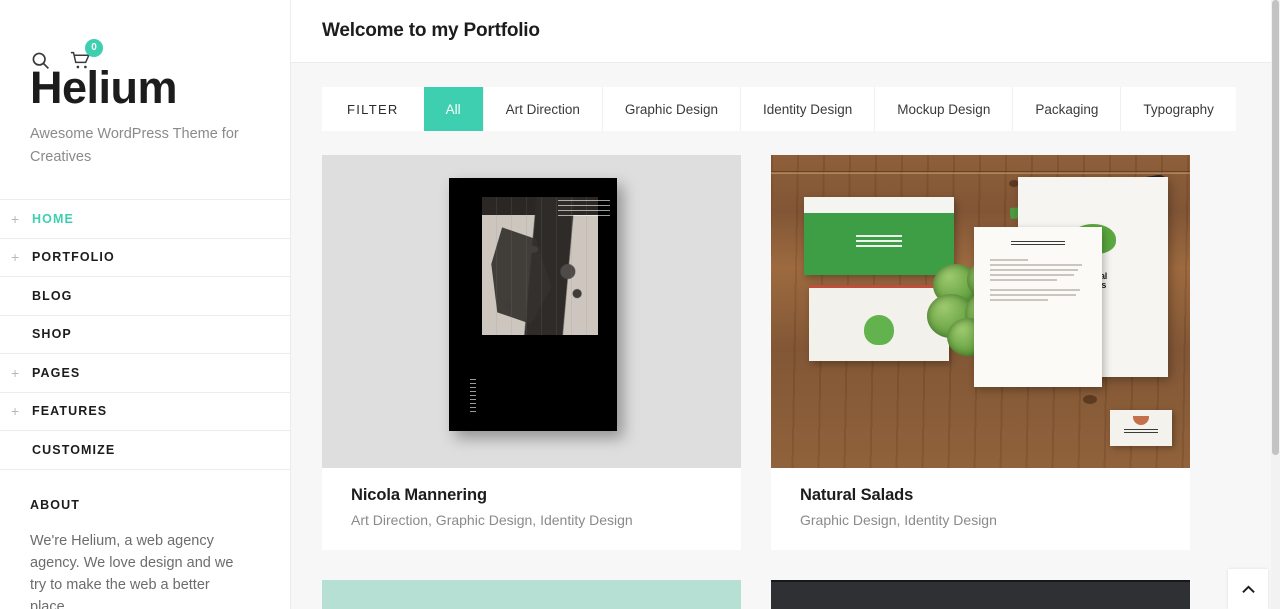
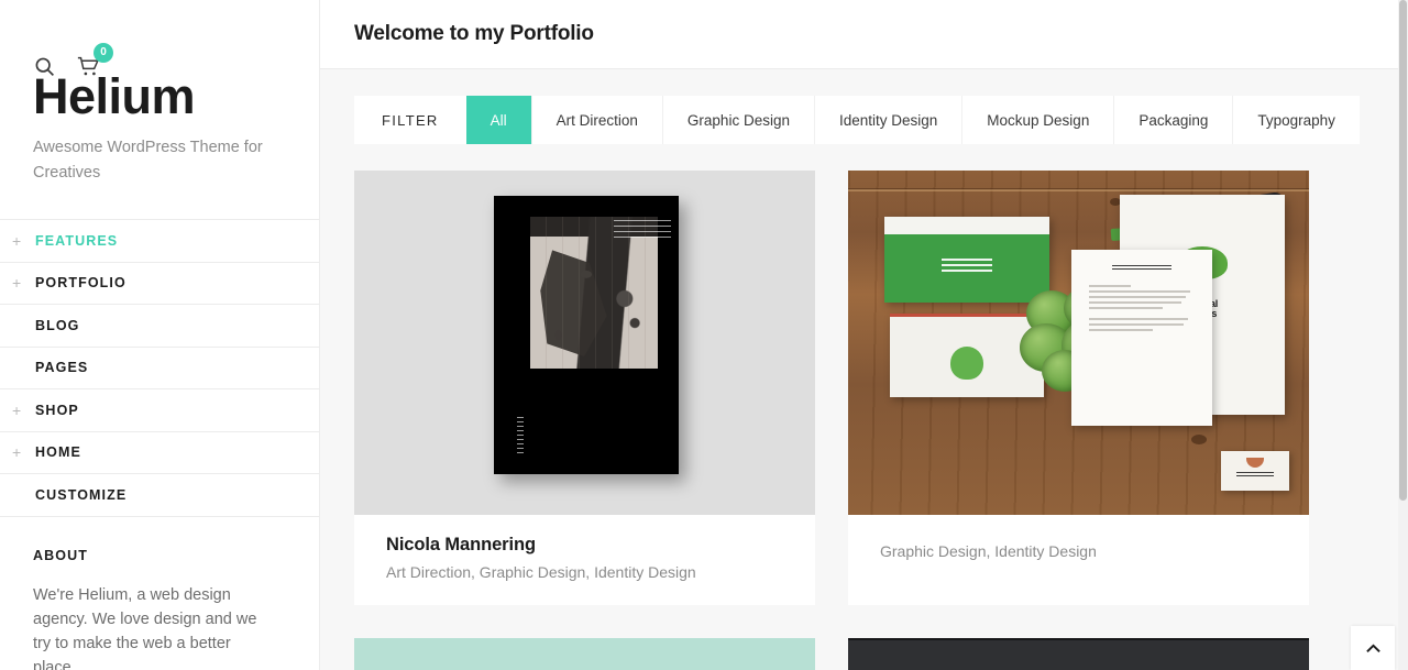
  0
  Helium
  Awesome WordPress Theme for Creatives
  +
- HOME
+ FEATURES
  +
  PORTFOLIO
  BLOG
- SHOP
+ PAGES
  +
- PAGES
+ SHOP
  +
- FEATURES
+ HOME
  CUSTOMIZE
  ABOUT
- We're Helium, a web agency agency. We love design and we try to make the web a better place.
+ We're Helium, a web design agency. We love design and we try to make the web a better place.
  Welcome to my Portfolio
  FILTER
  All
  Art Direction
  Graphic Design
  Identity Design
  Mockup Design
  Packaging
  Typography
  Nicola Mannering
  Art Direction, Graphic Design, Identity Design
- Natural Salads
  Graphic Design, Identity Design
